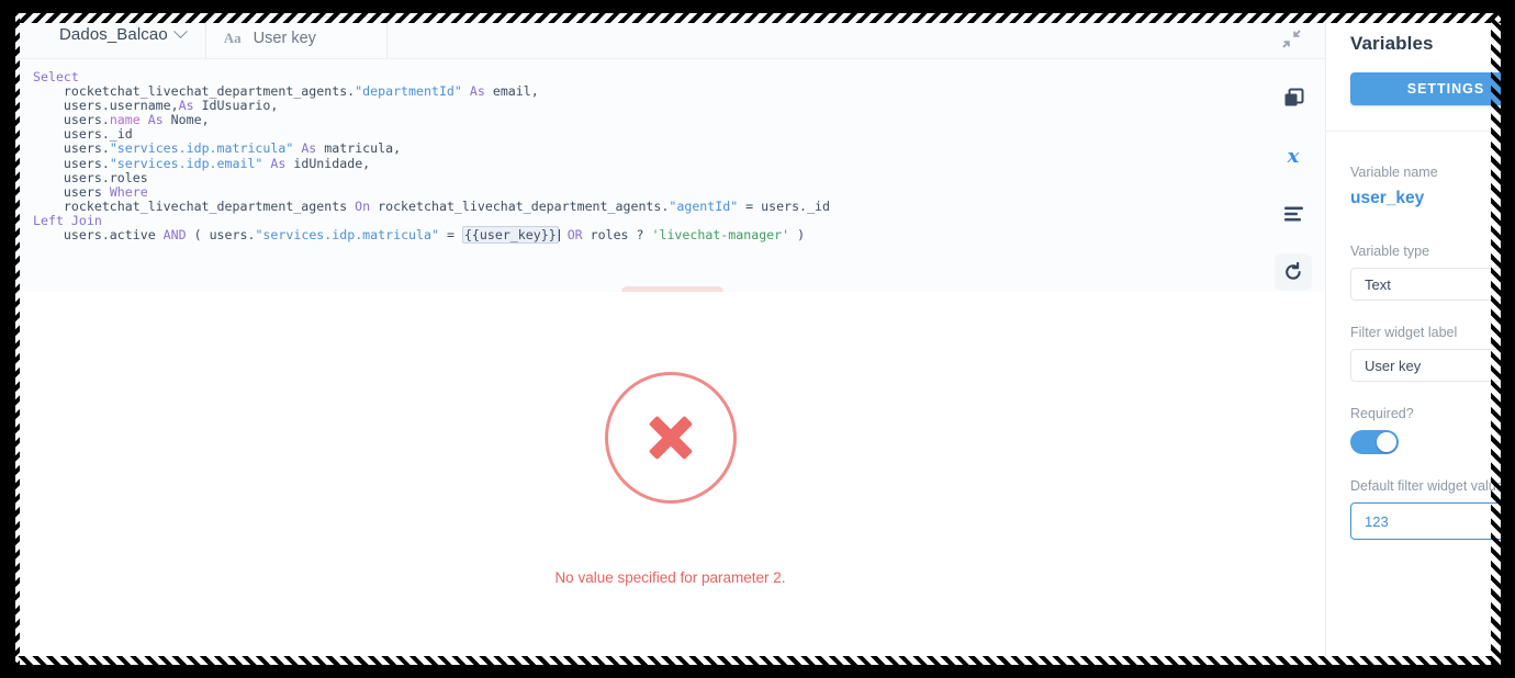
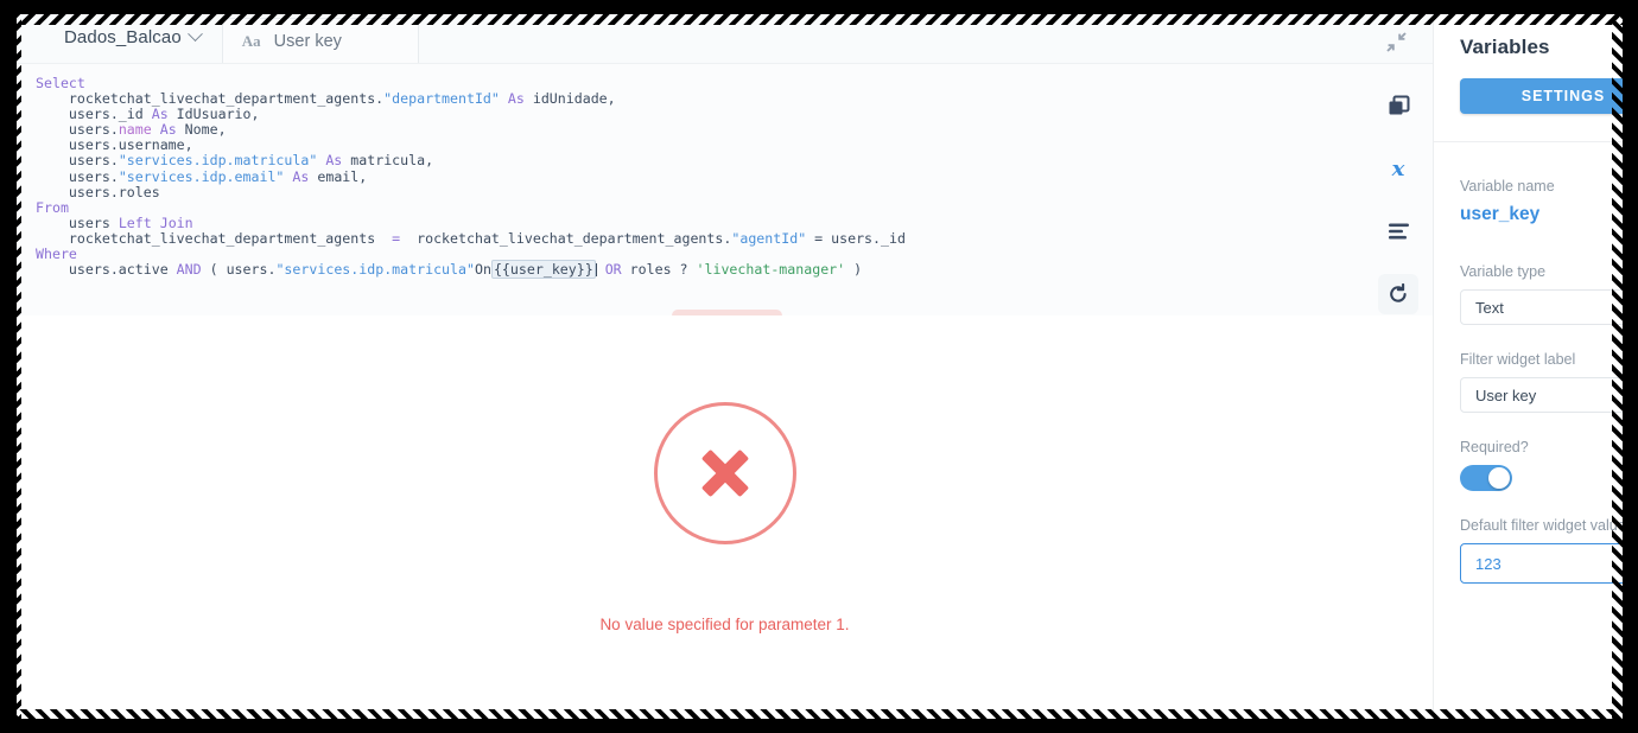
  Dados_Balcao
  Aa
  User key
  Select
- rocketchat_livechat_department_agents."departmentId" As email,
+ rocketchat_livechat_department_agents."departmentId" As idUnidade,
- users.username,As IdUsuario,
+ users._id As IdUsuario,
  users.name As Nome,
- users._id
+ users.username,
  users."services.idp.matricula" As matricula,
- users."services.idp.email" As idUnidade,
+ users."services.idp.email" As email,
  users.roles
+ From
- users Where
+ users Left Join
- rocketchat_livechat_department_agents On rocketchat_livechat_department_agents."agentId" = users._id
+ rocketchat_livechat_department_agents = rocketchat_livechat_department_agents."agentId" = users._id
- Left Join
+ Where
- users.active AND ( users."services.idp.matricula" = {{user_key}} OR roles ? 'livechat-manager' )
+ users.active AND ( users."services.idp.matricula"On {{user_key}} OR roles ? 'livechat-manager' )
  x
- No value specified for parameter 2.
+ No value specified for parameter 1.
  Variables
  SETTINGS
  Variable name
  user_key
  Variable type
  Text
  Filter widget label
  User key
  Required?
  Default filter widget val
  123
